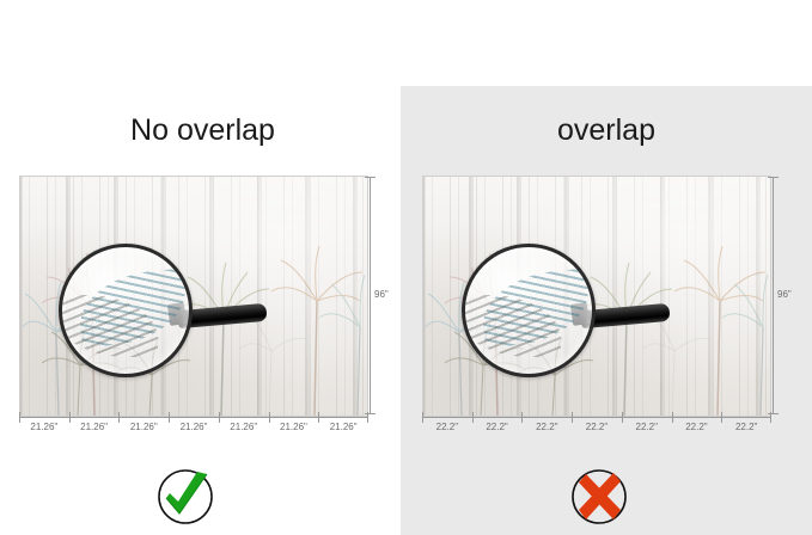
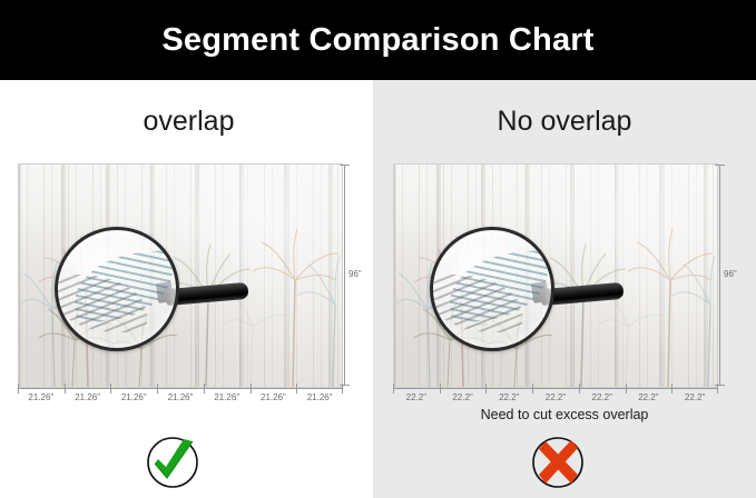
+ Segment Comparison Chart
- No overlap
+ overlap
  21.26"
  21.26"
  21.26"
  21.26"
  21.26"
  21.26"
  21.26"
  96"
- overlap
+ No overlap
  22.2"
  22.2"
  22.2"
  22.2"
  22.2"
  22.2"
  22.2"
  96"
+ Need to cut excess overlap
